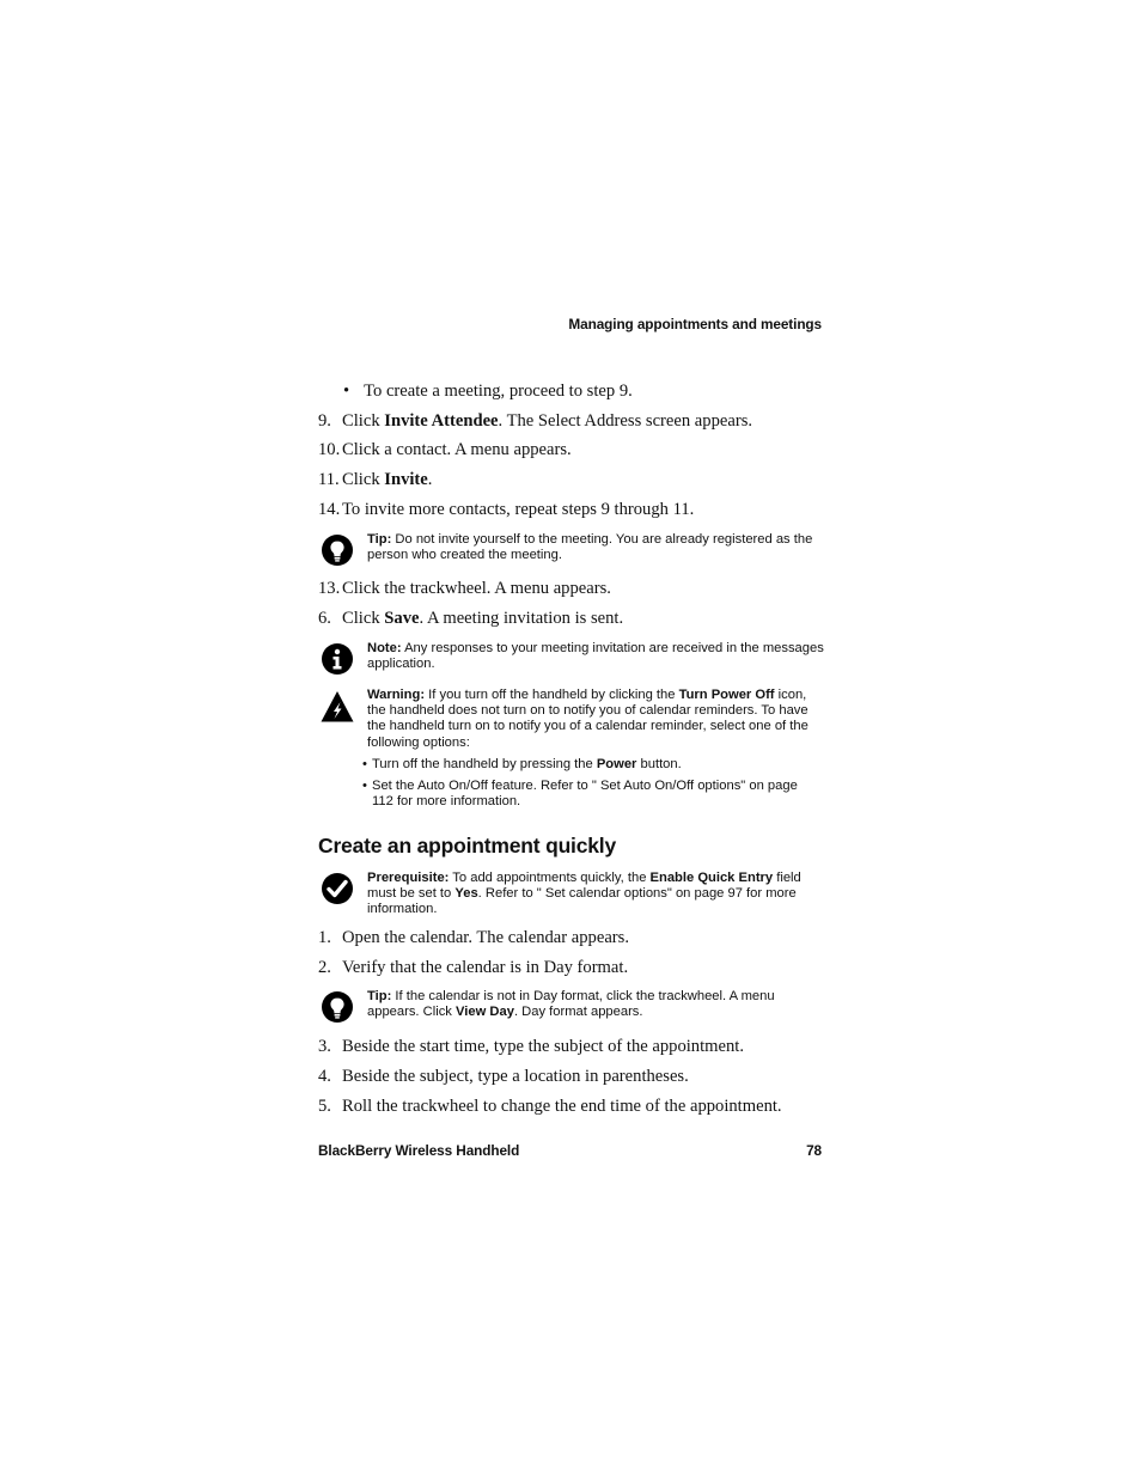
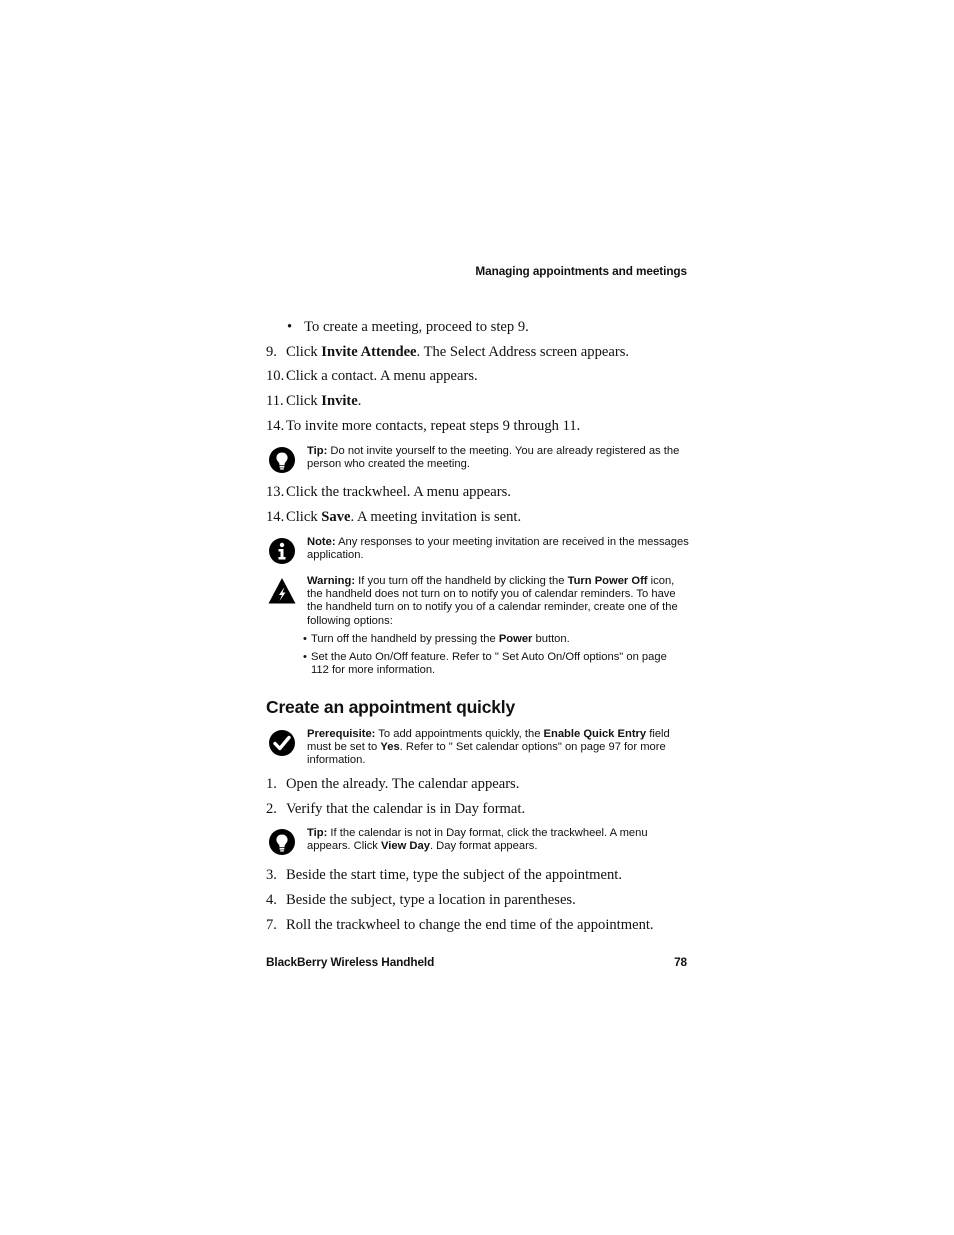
  Managing appointments and meetings
  • To create a meeting, proceed to step 9.
  9. Click Invite Attendee. The Select Address screen appears.
  10.Click a contact. A menu appears.
  11. Click Invite.
  14.To invite more contacts, repeat steps 9 through 11.
  Tip: Do not invite yourself to the meeting. You are already registered as the person who created the meeting.
  13.Click the trackwheel. A menu appears.
- 6. Click Save. A meeting invitation is sent.
+ 14.Click Save. A meeting invitation is sent.
  Note: Any responses to your meeting invitation are received in the messages application.
- Warning: If you turn off the handheld by clicking the Turn Power Off icon, the handheld does not turn on to notify you of calendar reminders. To have the handheld turn on to notify you of a calendar reminder, select one of the following options:
+ Warning: If you turn off the handheld by clicking the Turn Power Off icon, the handheld does not turn on to notify you of calendar reminders. To have the handheld turn on to notify you of a calendar reminder, create one of the following options:
  •
  Turn off the handheld by pressing the Power button.
  •
  Set the Auto On/Off feature. Refer to " Set Auto On/Off options" on page 112 for more information.
  Create an appointment quickly
  Prerequisite: To add appointments quickly, the Enable Quick Entry field must be set to Yes. Refer to " Set calendar options" on page 97 for more information.
- 1. Open the calendar. The calendar appears.
+ 1. Open the already. The calendar appears.
  2. Verify that the calendar is in Day format.
  Tip: If the calendar is not in Day format, click the trackwheel. A menu appears. Click View Day. Day format appears.
  3. Beside the start time, type the subject of the appointment.
  4. Beside the subject, type a location in parentheses.
- 5. Roll the trackwheel to change the end time of the appointment.
+ 7. Roll the trackwheel to change the end time of the appointment.
  BlackBerry Wireless Handheld
  78
